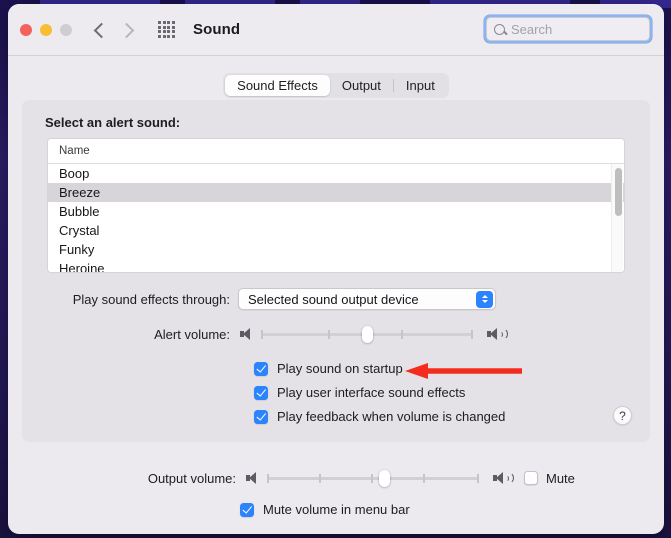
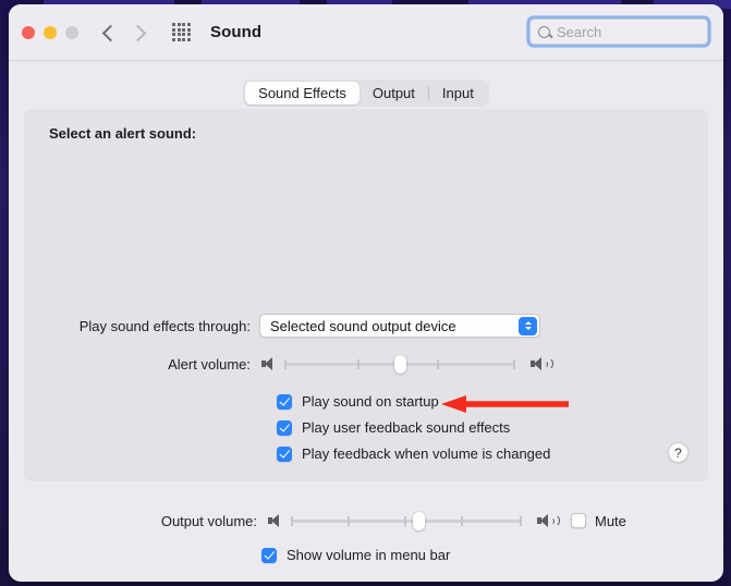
  Sound
  Search
  Sound Effects
  Output
  Input
  Select an alert sound:
- Name
- Boop
- Breeze
- Bubble
- Crystal
- Funky
- Heroine
  Play sound effects through:
  Selected sound output device
  Alert volume:
  Play sound on startup
- Play user interface sound effects
+ Play user feedback sound effects
  Play feedback when volume is changed
  ?
  Output volume:
  Mute
- Mute volume in menu bar
+ Show volume in menu bar
